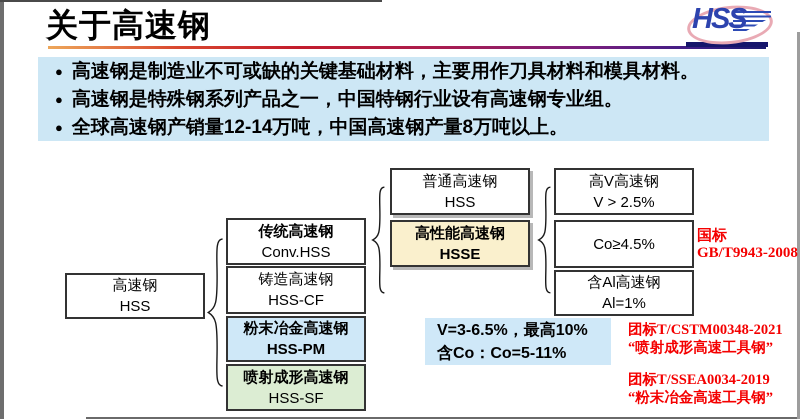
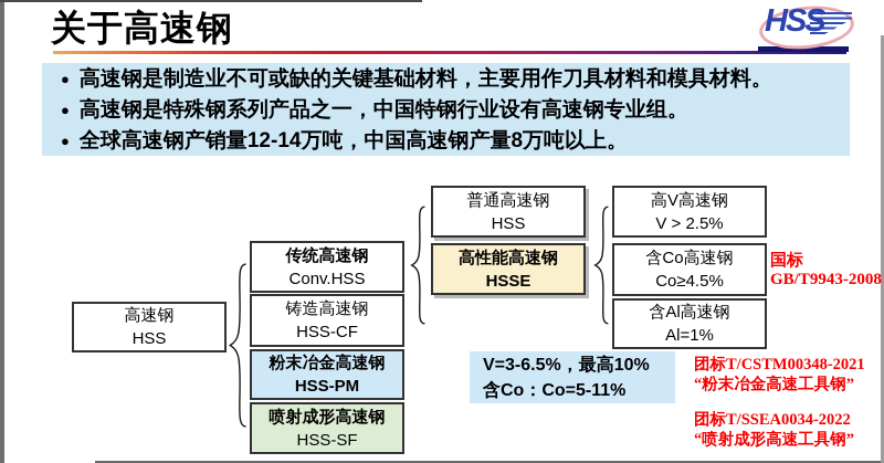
  关于高速钢
  HSS
  ●
  高速钢是制造业不可或缺的关键基础材料，主要用作刀具材料和模具材料。
  ●
  高速钢是特殊钢系列产品之一，中国特钢行业设有高速钢专业组。
  ●
  全球高速钢产销量12-14万吨，中国高速钢产量8万吨以上。
  高速钢
  HSS
  传统高速钢
  Conv.HSS
  铸造高速钢
  HSS-CF
  粉末冶金高速钢
  HSS-PM
  喷射成形高速钢
  HSS-SF
  普通高速钢
  HSS
  高性能高速钢
  HSSE
  高V高速钢
  V > 2.5%
+ 含Co高速钢
  Co≥4.5%
  含Al高速钢
  Al=1%
  V=3-6.5%，最高10%
  含Co：Co=5-11%
  国标
  GB/T9943-2008
  团标T/CSTM00348-2021
- “喷射成形高速工具钢”
+ “粉末冶金高速工具钢”
- 团标T/SSEA0034-2019
+ 团标T/SSEA0034-2022
- “粉末冶金高速工具钢”
+ “喷射成形高速工具钢”
